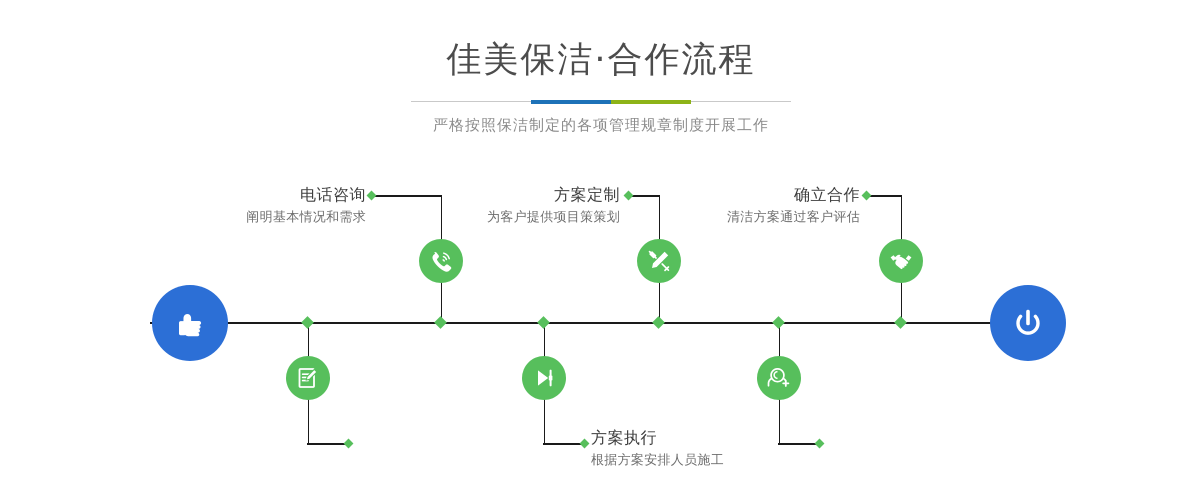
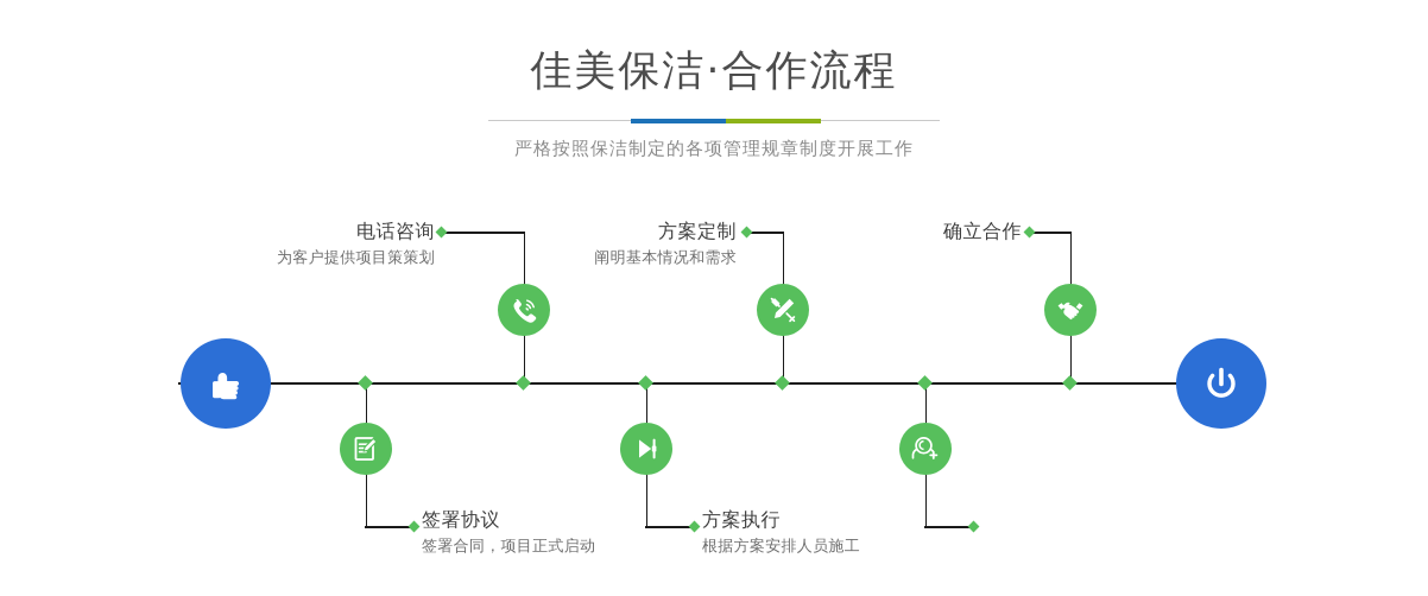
  佳美保洁·合作流程
  严格按照保洁制定的各项管理规章制度开展工作
  电话咨询
- 阐明基本情况和需求
+ 为客户提供项目策策划
+ 签署协议
+ 签署合同，项目正式启动
  方案定制
- 为客户提供项目策策划
+ 阐明基本情况和需求
  方案执行
  根据方案安排人员施工
  确立合作
- 清洁方案通过客户评估
